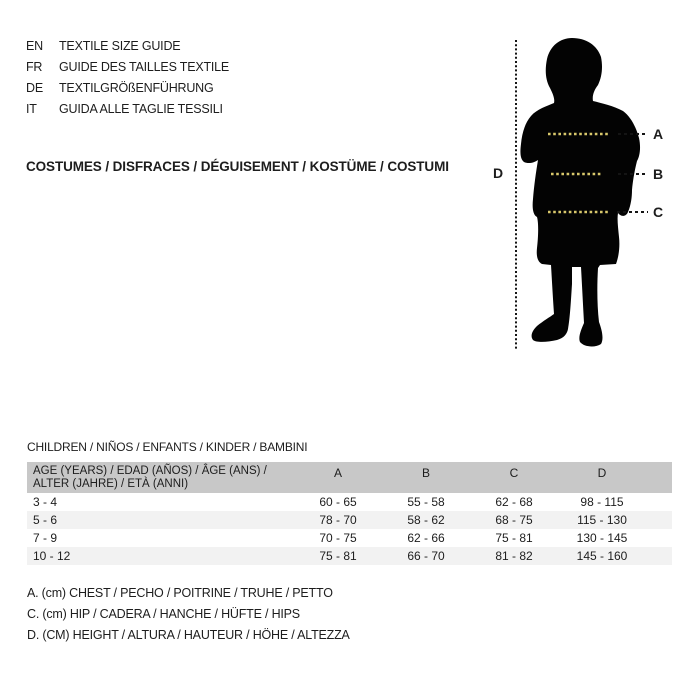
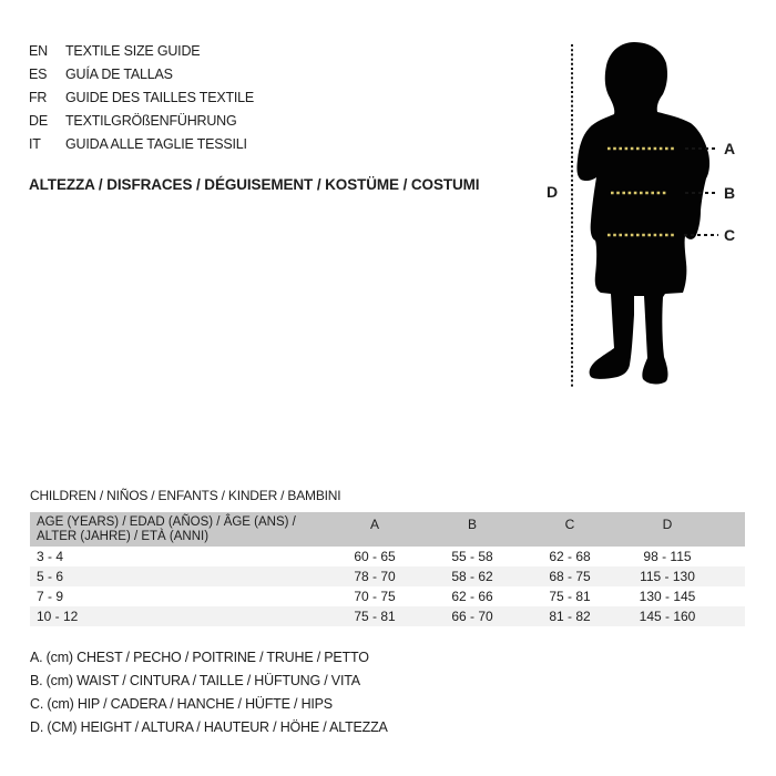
  EN
  TEXTILE SIZE GUIDE
+ ES
+ GUÍA DE TALLAS
  FR
  GUIDE DES TAILLES TEXTILE
  DE
  TEXTILGRÖßENFÜHRUNG
  IT
  GUIDA ALLE TAGLIE TESSILI
- COSTUMES / DISFRACES / DÉGUISEMENT / KOSTÜME / COSTUMI
+ ALTEZZA / DISFRACES / DÉGUISEMENT / KOSTÜME / COSTUMI
  A
  B
  C
  D
  CHILDREN / NIÑOS / ENFANTS / KINDER / BAMBINI
  AGE (YEARS) / EDAD (AÑOS) / ÂGE (ANS) /
  ALTER (JAHRE) / ETÀ (ANNI)
  A
  B
  C
  D
  3 - 4
  60 - 65
  55 - 58
  62 - 68
  98 - 115
  5 - 6
  78 - 70
  58 - 62
  68 - 75
  115 - 130
  7 - 9
  70 - 75
  62 - 66
  75 - 81
  130 - 145
  10 - 12
  75 - 81
  66 - 70
  81 - 82
  145 - 160
  A. (cm) CHEST / PECHO / POITRINE / TRUHE / PETTO
+ B. (cm) WAIST / CINTURA / TAILLE / HÜFTUNG / VITA
  C. (cm) HIP / CADERA / HANCHE / HÜFTE / HIPS
  D. (CM) HEIGHT / ALTURA / HAUTEUR / HÖHE / ALTEZZA
